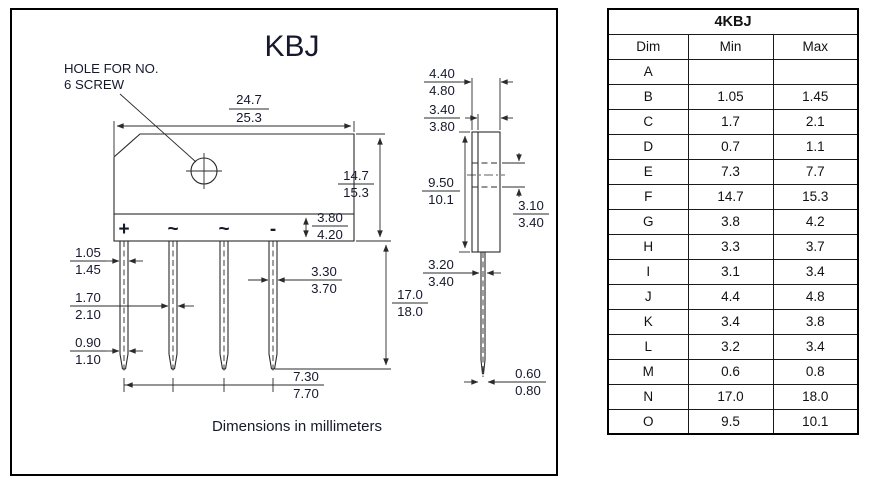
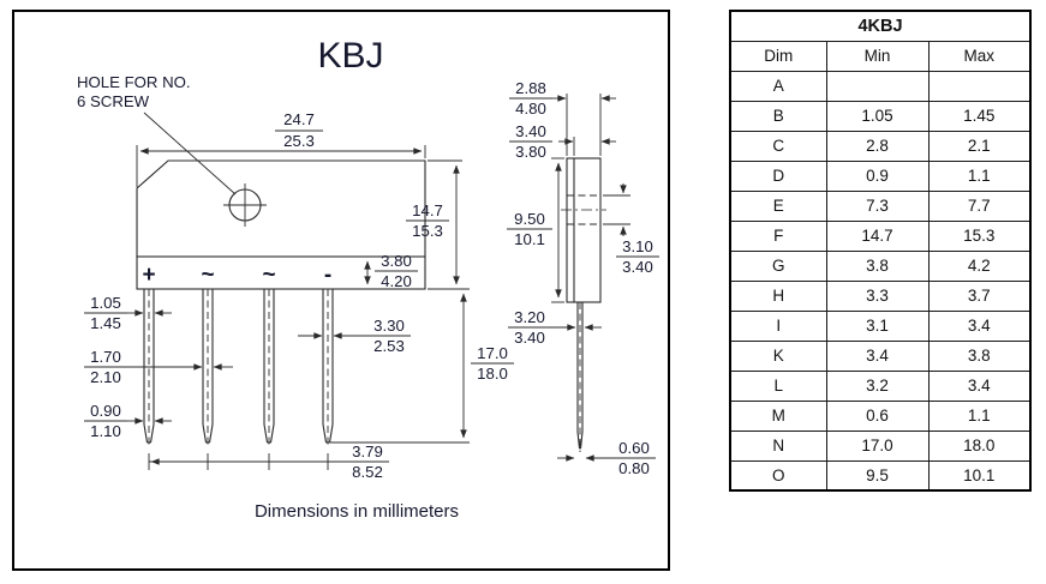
  KBJ
  HOLE FOR NO.
  6 SCREW
  Dimensions in millimeters
  +
  ~
  ~
  -
  24.7
  25.3
  14.7
  15.3
  3.80
  4.20
  1.05
  1.45
  1.70
  2.10
  0.90
  1.10
  3.30
- 3.70
+ 2.53
  17.0
  18.0
- 7.30
+ 3.79
- 7.70
+ 8.52
- 4.40
+ 2.88
  4.80
  3.40
  3.80
  9.50
  10.1
  3.10
  3.40
  3.20
  3.40
  0.60
  0.80
  4KBJ
  Dim	Min	Max
  A
  B	1.05	1.45
- C	1.7	2.1
+ C	2.8	2.1
- D	0.7	1.1
+ D	0.9	1.1
  E	7.3	7.7
  F	14.7	15.3
  G	3.8	4.2
  H	3.3	3.7
  I	3.1	3.4
- J	4.4	4.8
  K	3.4	3.8
  L	3.2	3.4
- M	0.6	0.8
+ M	0.6	1.1
  N	17.0	18.0
  O	9.5	10.1
